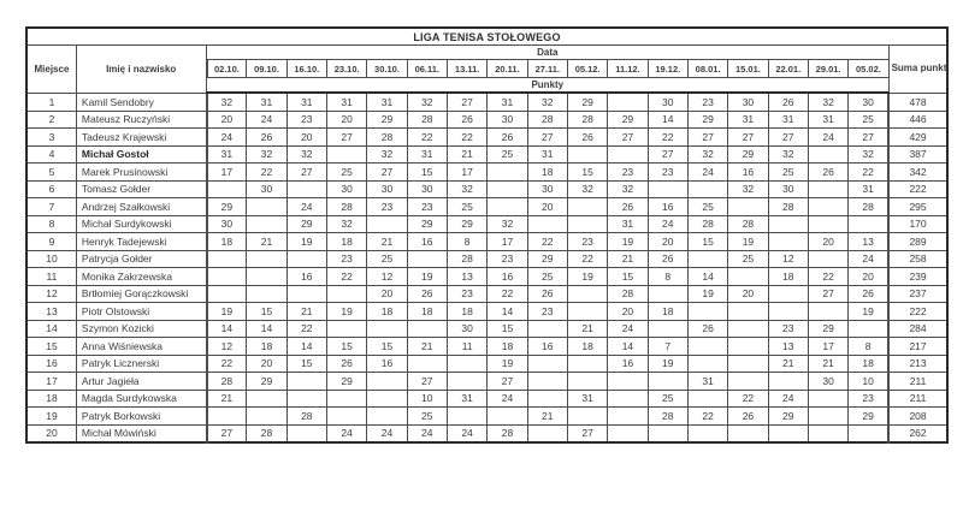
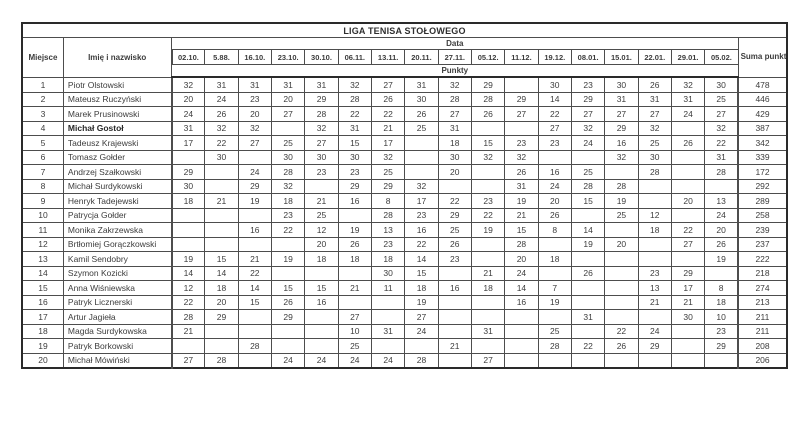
  LIGA TENISA STOŁOWEGO
  Miejsce	Imię i nazwisko	Data	Suma punkt
- 02.10.	09.10.	16.10.	23.10.	30.10.	06.11.	13.11.	20.11.	27.11.	05.12.	11.12.	19.12.	08.01.	15.01.	22.01.	29.01.	05.02.
+ 02.10.	5.88.	16.10.	23.10.	30.10.	06.11.	13.11.	20.11.	27.11.	05.12.	11.12.	19.12.	08.01.	15.01.	22.01.	29.01.	05.02.
  Punkty
- 1	Kamil Sendobry	32	31	31	31	31	32	27	31	32	29		30	23	30	26	32	30	478
+ 1	Piotr Olstowski	32	31	31	31	31	32	27	31	32	29		30	23	30	26	32	30	478
  2	Mateusz Ruczyński	20	24	23	20	29	28	26	30	28	28	29	14	29	31	31	31	25	446
- 3	Tadeusz Krajewski	24	26	20	27	28	22	22	26	27	26	27	22	27	27	27	24	27	429
+ 3	Marek Prusinowski	24	26	20	27	28	22	22	26	27	26	27	22	27	27	27	24	27	429
  4	Michał Gostoł	31	32	32		32	31	21	25	31			27	32	29	32		32	387
- 5	Marek Prusinowski	17	22	27	25	27	15	17		18	15	23	23	24	16	25	26	22	342
+ 5	Tadeusz Krajewski	17	22	27	25	27	15	17		18	15	23	23	24	16	25	26	22	342
- 6	Tomasz Gołder		30		30	30	30	32		30	32	32			32	30		31	222
+ 6	Tomasz Gołder		30		30	30	30	32		30	32	32			32	30		31	339
- 7	Andrzej Szałkowski	29		24	28	23	23	25		20		26	16	25		28		28	295
+ 7	Andrzej Szałkowski	29		24	28	23	23	25		20		26	16	25		28		28	172
- 8	Michał Surdykowski	30		29	32		29	29	32			31	24	28	28				170
+ 8	Michał Surdykowski	30		29	32		29	29	32			31	24	28	28				292
  9	Henryk Tadejewski	18	21	19	18	21	16	8	17	22	23	19	20	15	19		20	13	289
  10	Patrycja Gołder				23	25		28	23	29	22	21	26		25	12		24	258
  11	Monika Zakrzewska			16	22	12	19	13	16	25	19	15	8	14		18	22	20	239
  12	Brtłomiej Gorączkowski					20	26	23	22	26		28		19	20		27	26	237
- 13	Piotr Olstowski	19	15	21	19	18	18	18	14	23		20	18					19	222
+ 13	Kamil Sendobry	19	15	21	19	18	18	18	14	23		20	18					19	222
- 14	Szymon Kozicki	14	14	22				30	15		21	24		26		23	29		284
+ 14	Szymon Kozicki	14	14	22				30	15		21	24		26		23	29		218
- 15	Anna Wiśniewska	12	18	14	15	15	21	11	18	16	18	14	7			13	17	8	217
+ 15	Anna Wiśniewska	12	18	14	15	15	21	11	18	16	18	14	7			13	17	8	274
  16	Patryk Licznerski	22	20	15	26	16			19			16	19			21	21	18	213
  17	Artur Jagieła	28	29		29		27		27					31			30	10	211
  18	Magda Surdykowska	21					10	31	24		31		25		22	24		23	211
  19	Patryk Borkowski			28			25			21			28	22	26	29		29	208
- 20	Michał Mówiński	27	28		24	24	24	24	28		27								262
+ 20	Michał Mówiński	27	28		24	24	24	24	28		27								206
